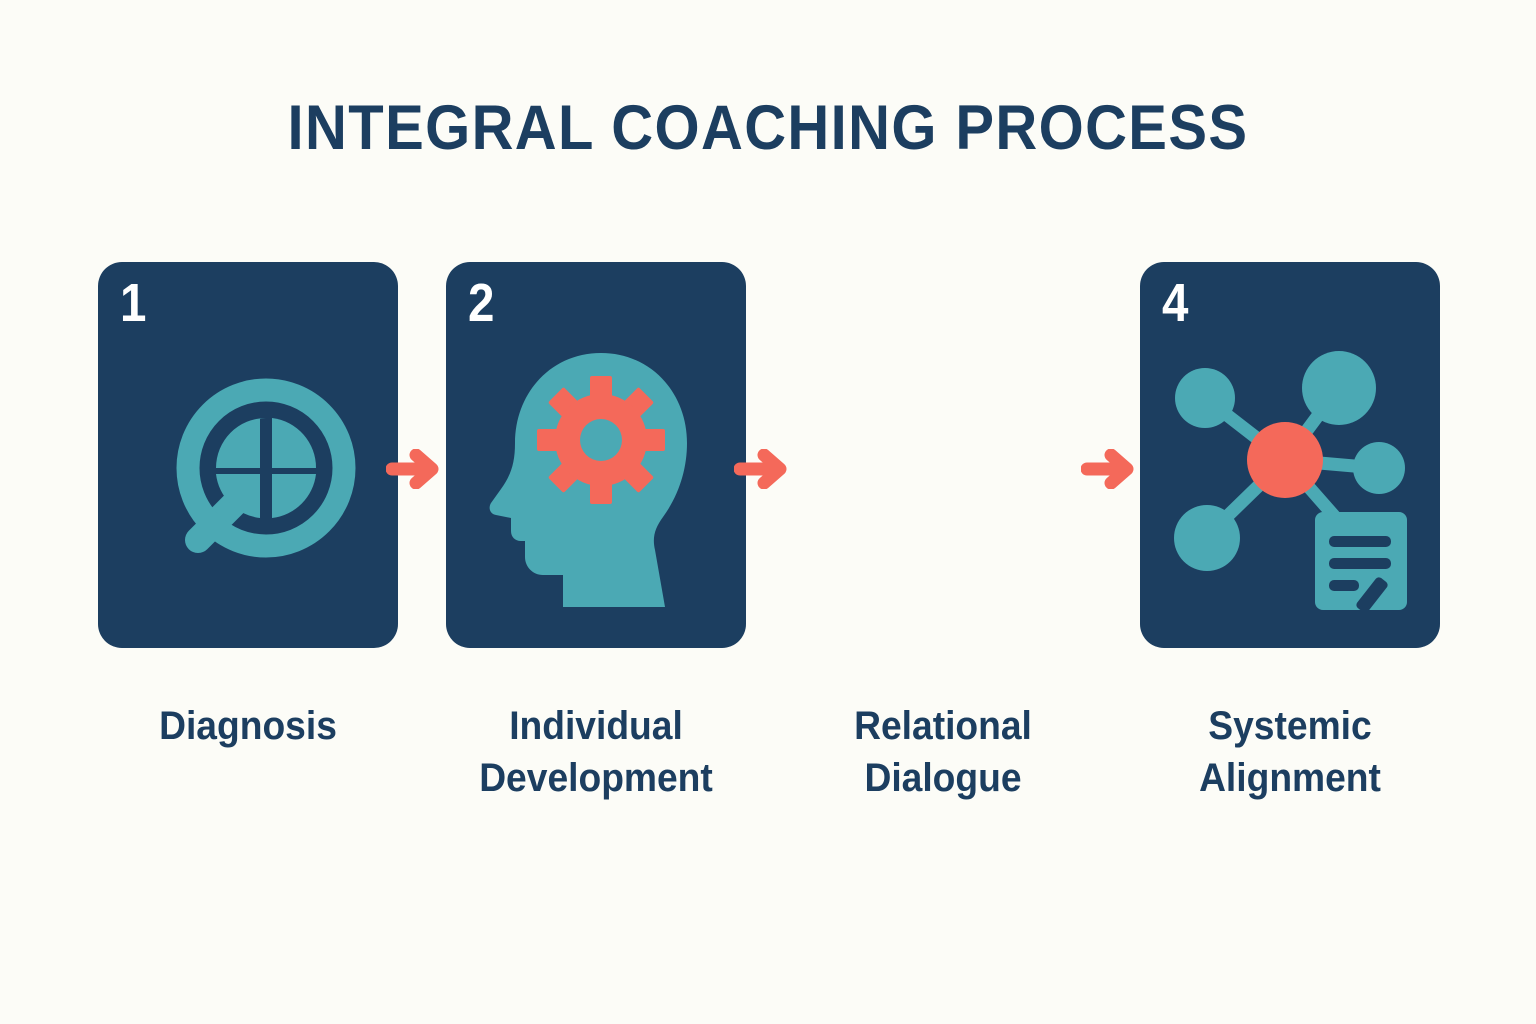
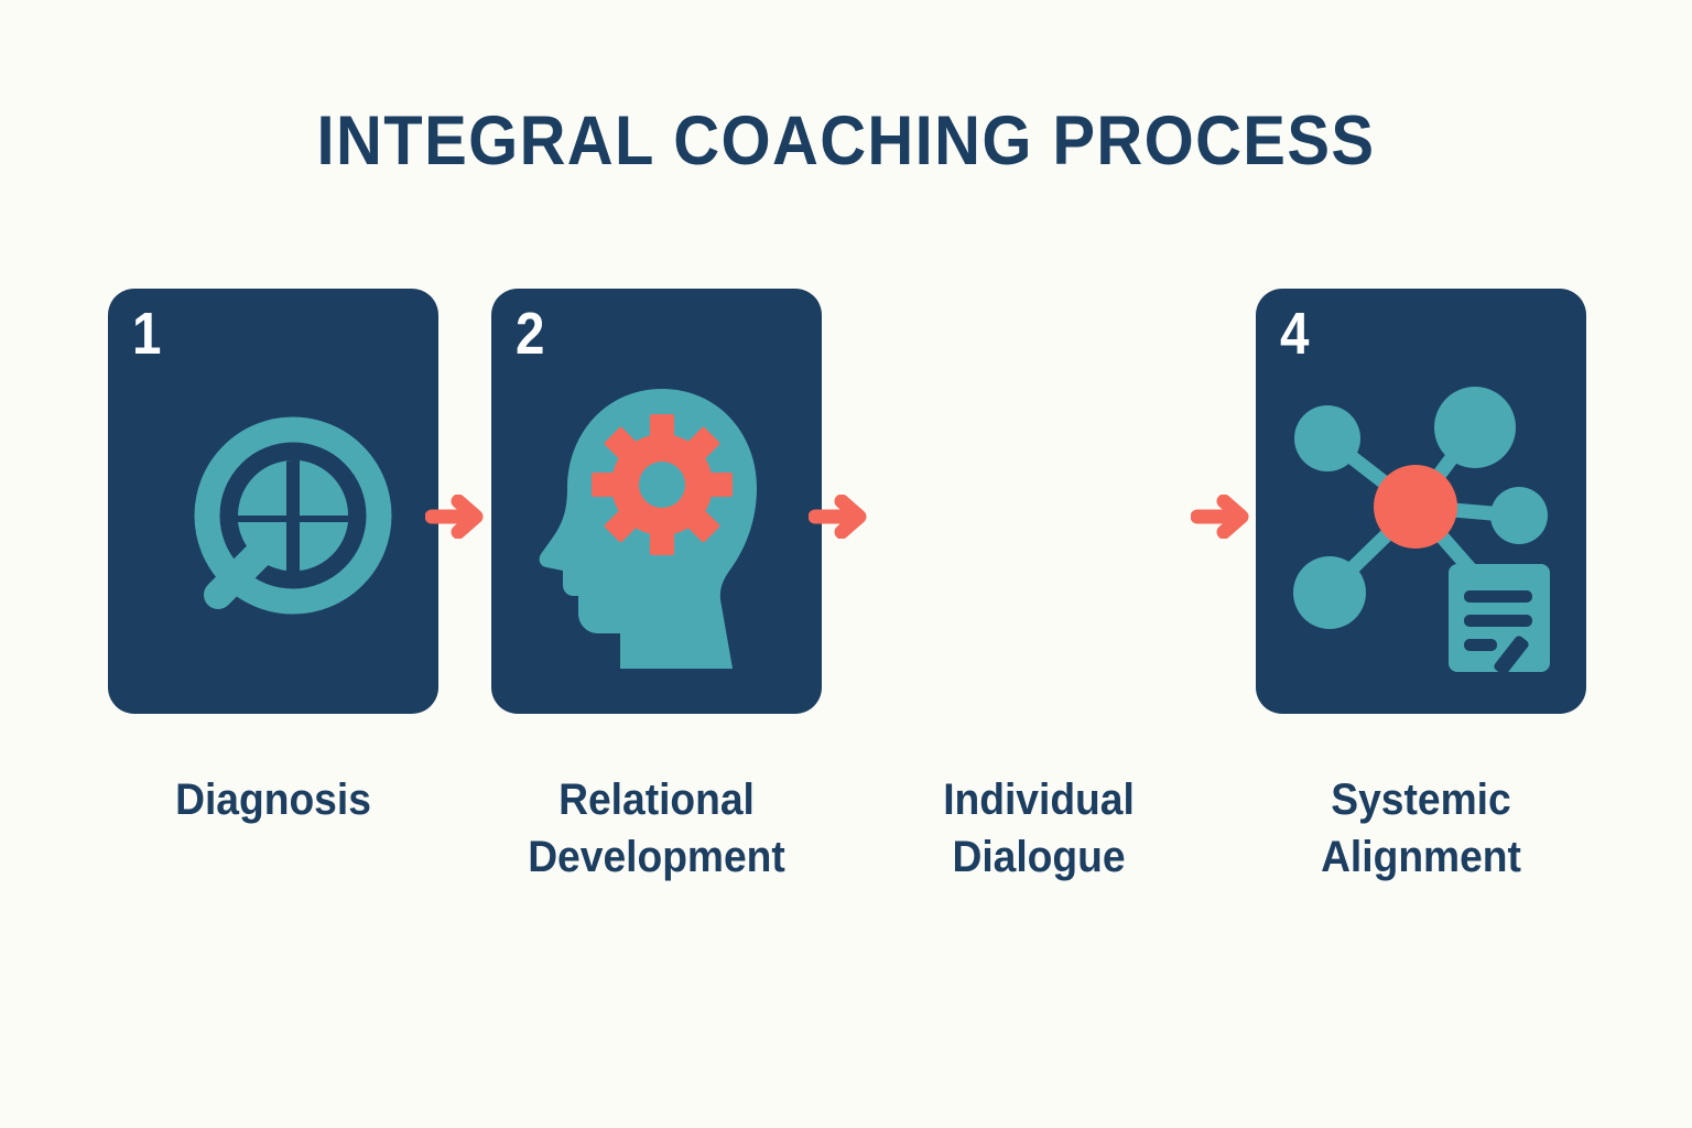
  INTEGRAL COACHING PROCESS
  1
  Diagnosis
  2
- Individual
+ Relational
  Development
- Relational
+ Individual
  Dialogue
  4
  Systemic
  Alignment
